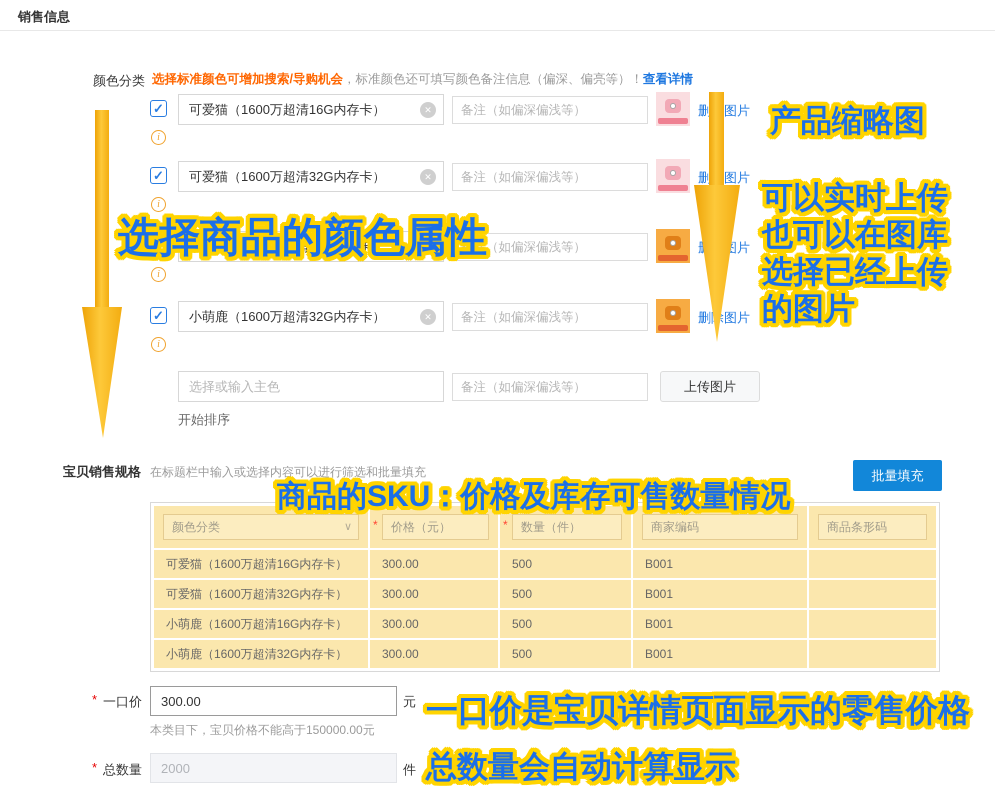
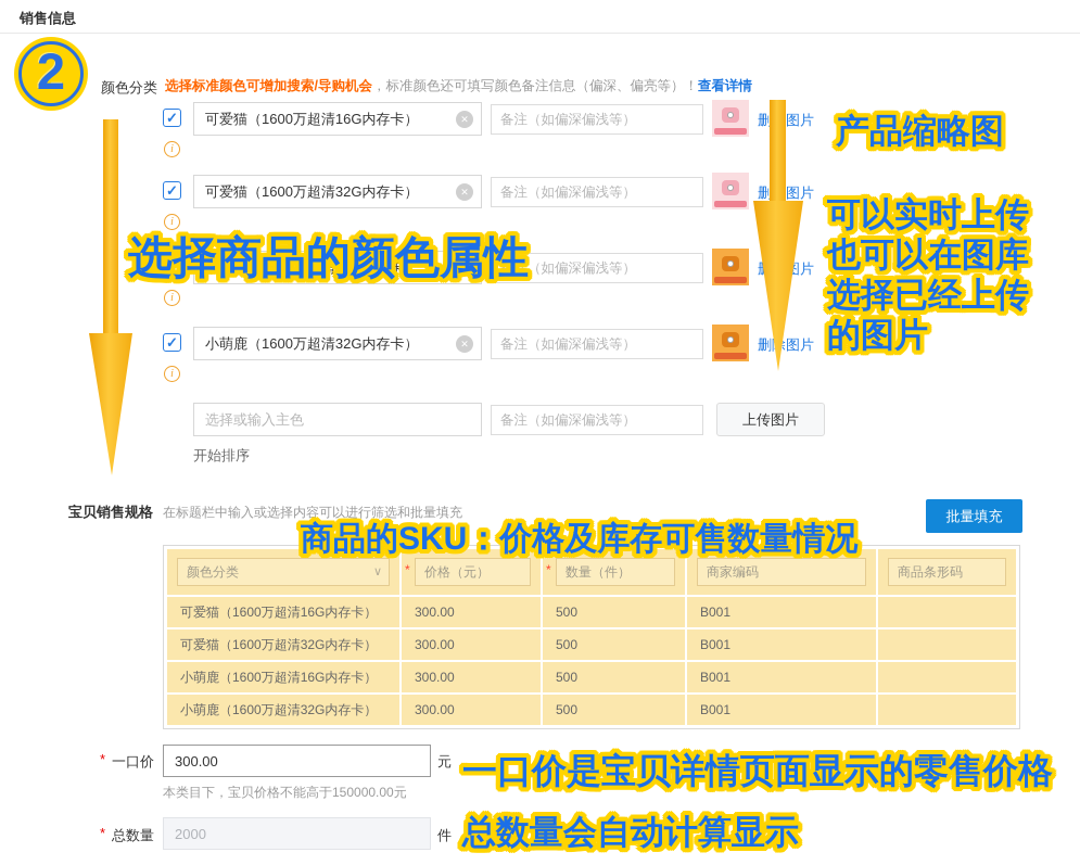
  销售信息
+ 2
  颜色分类
  选择标准颜色可增加搜索/导购机会，标准颜色还可填写颜色备注信息（偏深、偏亮等）！查看详情
  ✓
  可爱猫（1600万超清16G内存卡）
  ✕
  备注（如偏深偏浅等）
  删图片
  i
  ✓
  可爱猫（1600万超清32G内存卡）
  ✕
  备注（如偏深偏浅等）
  删图片
  i
  ✓
  小萌鹿（1600万超清16G内存卡）
  ✕
  备注（如偏深偏浅等）
  i
  ✓
  小萌鹿（1600万超清32G内存卡）
  ✕
  备注（如偏深偏浅等）
  删图片
  i
  选择或输入主色
  备注（如偏深偏浅等）
  上传图片
  开始排序
  宝贝销售规格
  在标题栏中输入或选择内容可以进行筛选和批量填充
  批量填充
  颜色分类
  ∨
  *
  价格（元）
  *
  数量（件）
  商家编码
  商品条形码
  可爱猫（1600万超清16G内存卡）
  300.00
  500
  B001
  可爱猫（1600万超清32G内存卡）
  300.00
  500
  B001
  小萌鹿（1600万超清16G内存卡）
  300.00
  500
  B001
  小萌鹿（1600万超清32G内存卡）
  300.00
  500
  B001
  *
  一口价
  300.00
  元
  本类目下，宝贝价格不能高于150000.00元
  *
  总数量
  2000
  件
  选择商品的颜色属性
  产品缩略图
  可以实时上传
  也可以在图库
  选择已经上传
  的图片
  商品的SKU：价格及库存可售数量情况
  一口价是宝贝详情页面显示的零售价格
  总数量会自动计算显示
